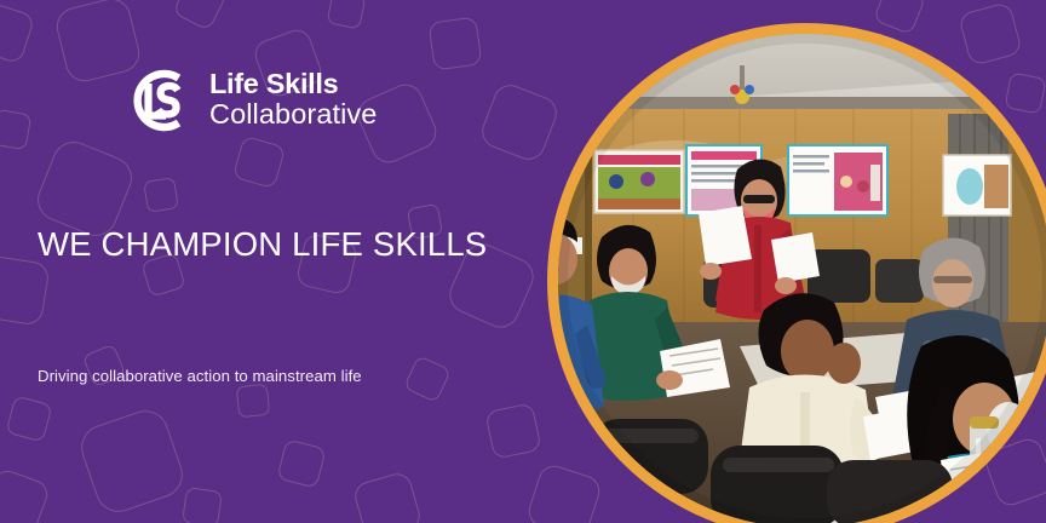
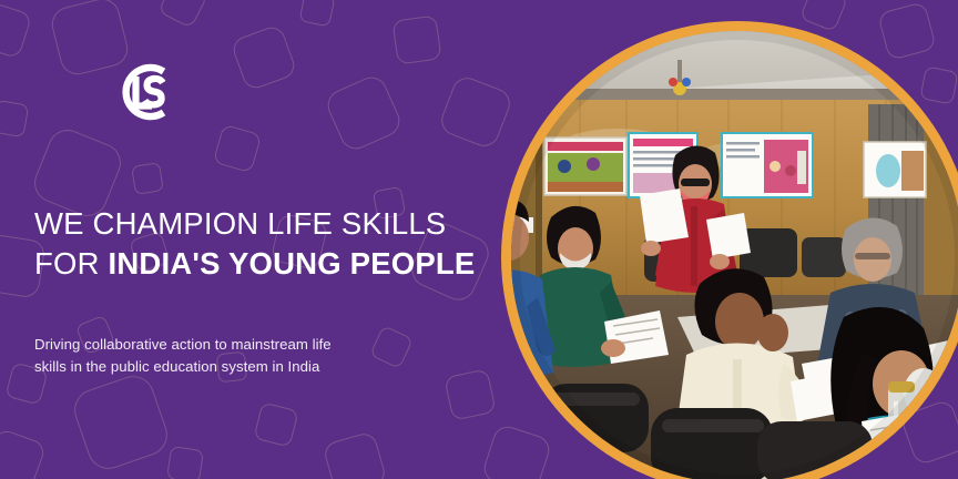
- Life Skills
- Collaborative
  WE CHAMPION LIFE SKILLS
+ FOR INDIA'S YOUNG PEOPLE
  Driving collaborative action to mainstream life
+ skills in the public education system in India
